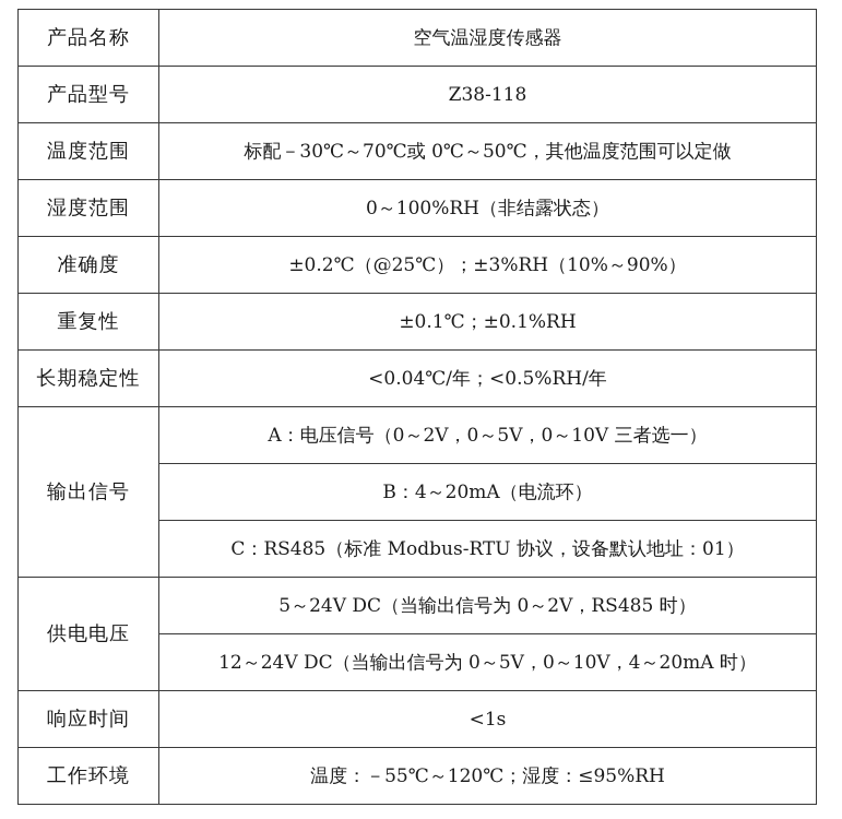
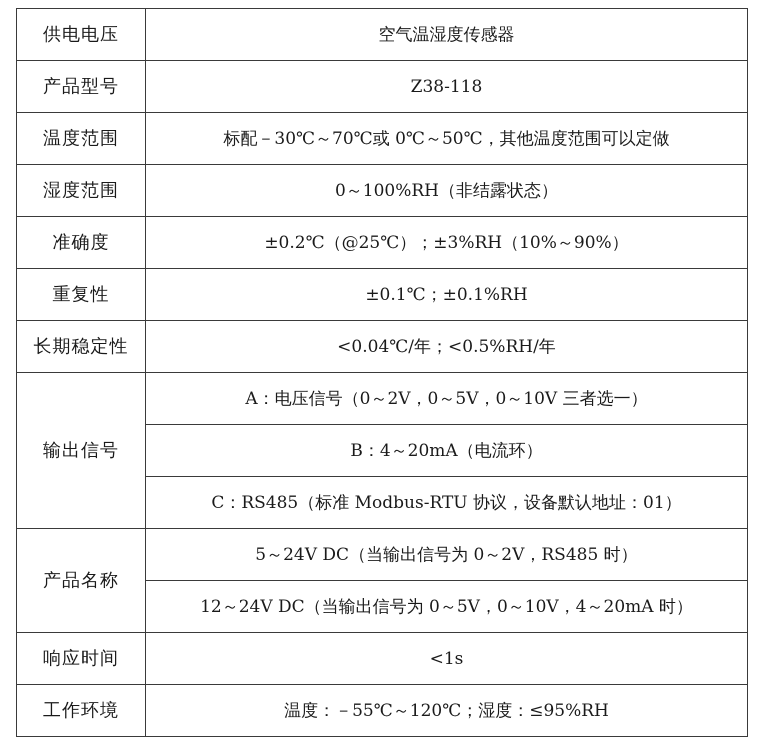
- 产品名称	空气温湿度传感器
+ 供电电压	空气温湿度传感器
  产品型号	Z38-118
  温度范围	标配－30℃～70℃或 0℃～50℃，其他温度范围可以定做
  湿度范围	0～100%RH（非结露状态）
  准确度	±0.2℃（@25℃）；±3%RH（10%～90%）
  重复性	±0.1℃；±0.1%RH
  长期稳定性	<0.04℃/年；<0.5%RH/年
  输出信号	A：电压信号（0～2V，0～5V，0～10V 三者选一）
  B：4～20mA（电流环）
  C：RS485（标准 Modbus-RTU 协议，设备默认地址：01）
- 供电电压	5～24V DC（当输出信号为 0～2V，RS485 时）
+ 产品名称	5～24V DC（当输出信号为 0～2V，RS485 时）
  12～24V DC（当输出信号为 0～5V，0～10V，4～20mA 时）
  响应时间	<1s
  工作环境	温度：－55℃～120℃；湿度：≤95%RH
